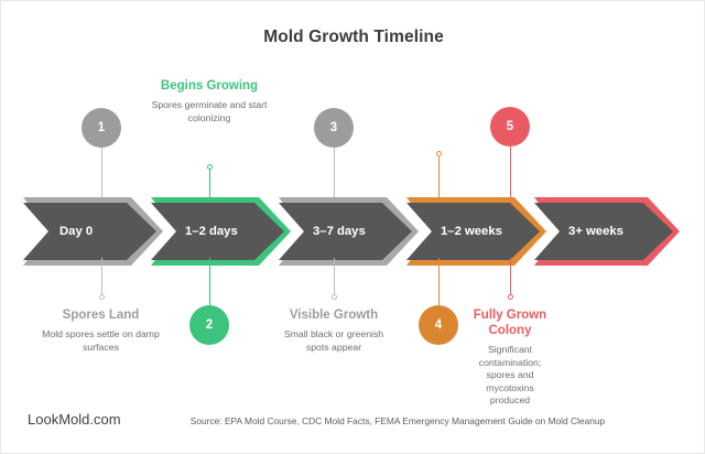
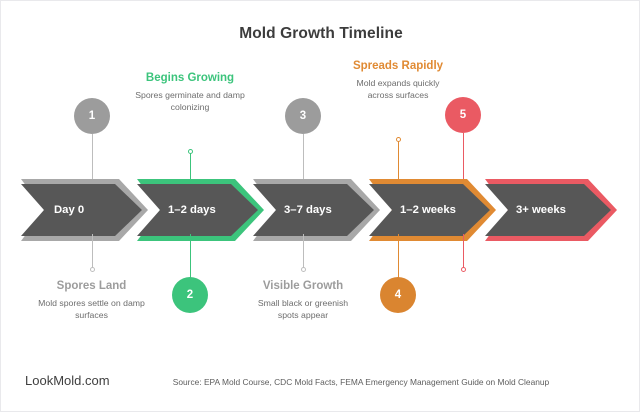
  Mold Growth Timeline
  Begins Growing
- Spores germinate and start colonizing
+ Spores germinate and damp colonizing
+ Spreads Rapidly
+ Mold expands quickly across surfaces
  1
  3
  5
  Day 0
  1–2 days
  3–7 days
  1–2 weeks
  3+ weeks
  2
  4
  Spores Land
  Mold spores settle on damp surfaces
  Visible Growth
  Small black or greenish spots appear
- Fully Grown Colony
- Significant contamination; spores and mycotoxins produced
  LookMold.com
  Source: EPA Mold Course, CDC Mold Facts, FEMA Emergency Management Guide on Mold Cleanup
